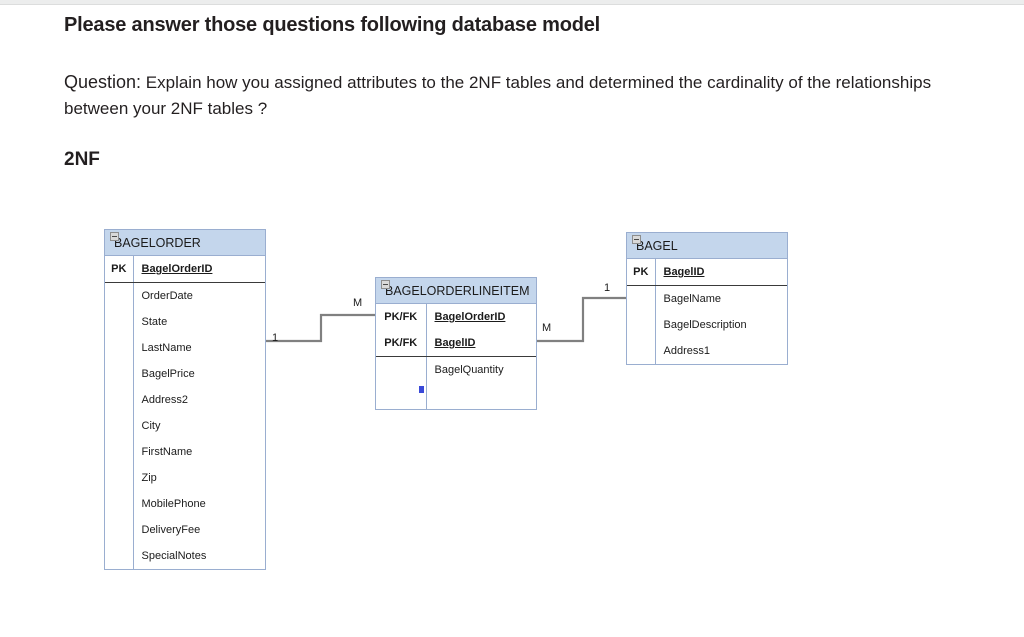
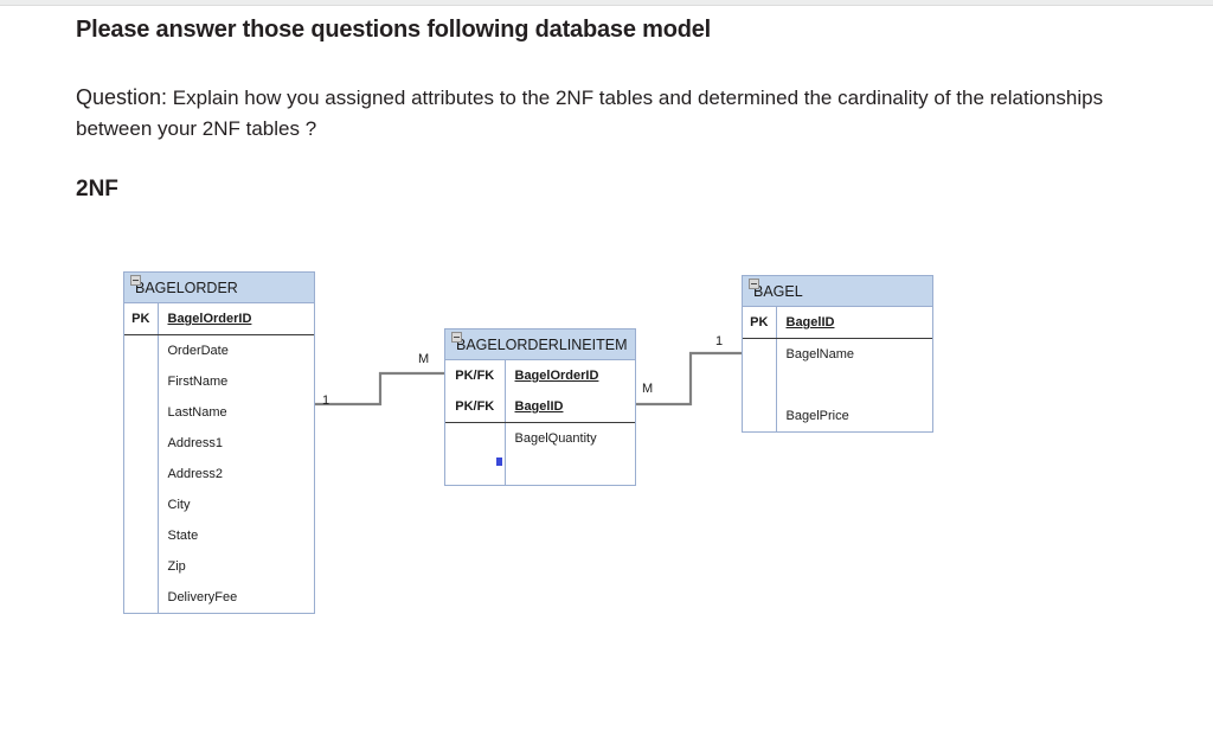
  Please answer those questions following database model
  Question: Explain how you assigned attributes to the 2NF tables and determined the cardinality of the relationships between your 2NF tables ?
  2NF
  1
  M
  M
  1
  BAGELORDER
  PK	BagelOrderID
  	OrderDate
- 	State
+ 	FirstName
  	LastName
- 	BagelPrice
+ 	Address1
  	Address2
  	City
- 	FirstName
+ 	State
  	Zip
- 	MobilePhone
  	DeliveryFee
- 	SpecialNotes
  BAGELORDERLINEITEM
  PK/FK	BagelOrderID
  PK/FK	BagelID
  	BagelQuantity
  BAGEL
  PK	BagelID
  	BagelName
- 	BagelDescription
- 	Address1
+ 	BagelPrice
